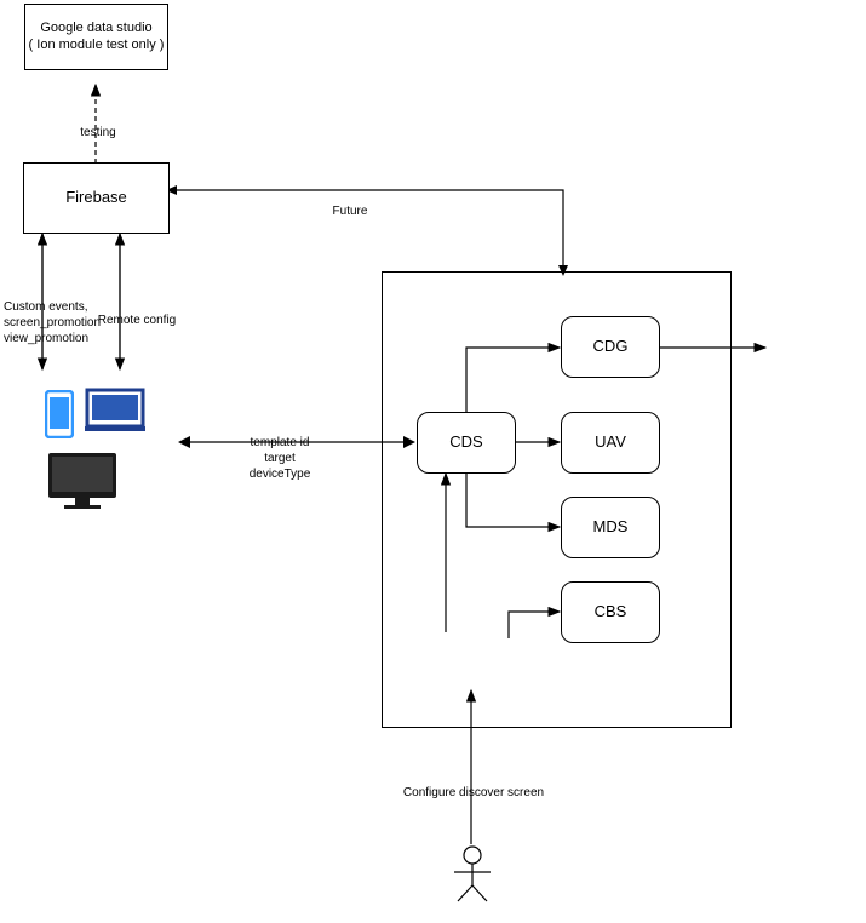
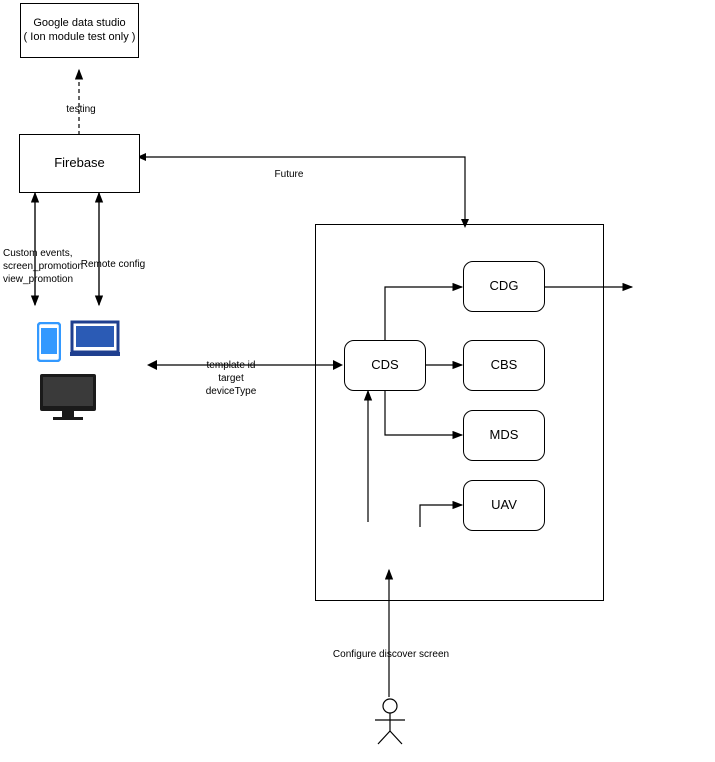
  Google data studio
  ( Ion module test only )
  testing
  Firebase
  Future
  Custom events,
  screen_promotion
  view_promotion
  Remote config
  template id
  target
  deviceType
  CDS
  CDG
- UAV
+ CBS
  MDS
- CBS
+ UAV
  Configure discover screen
